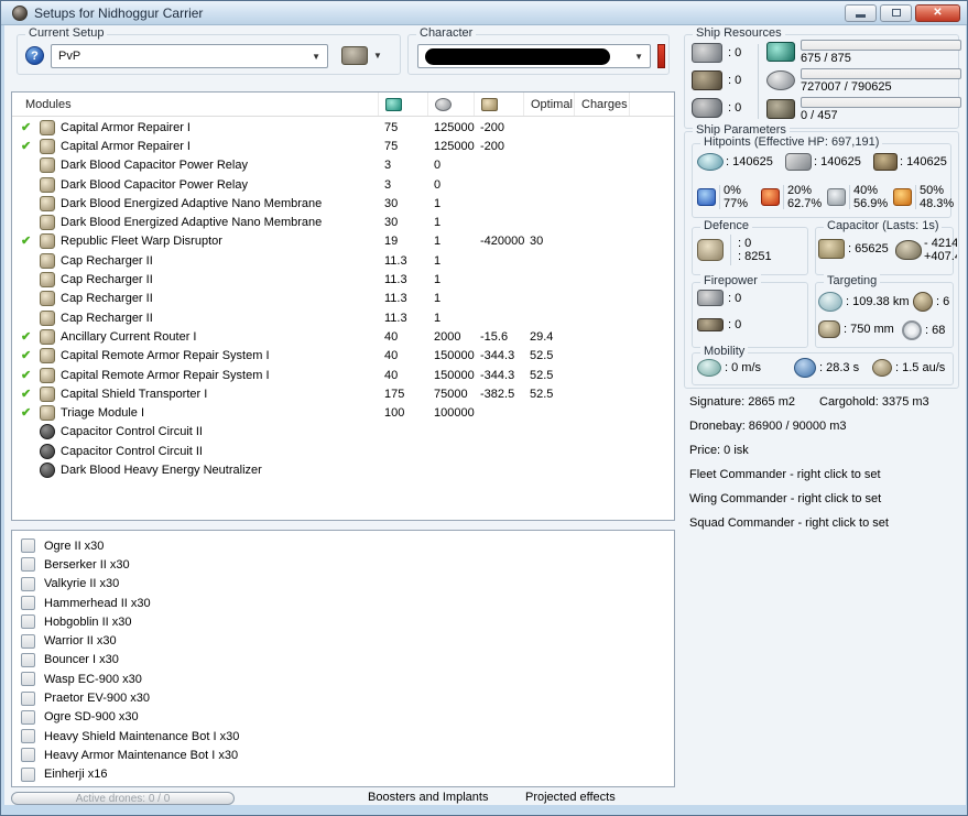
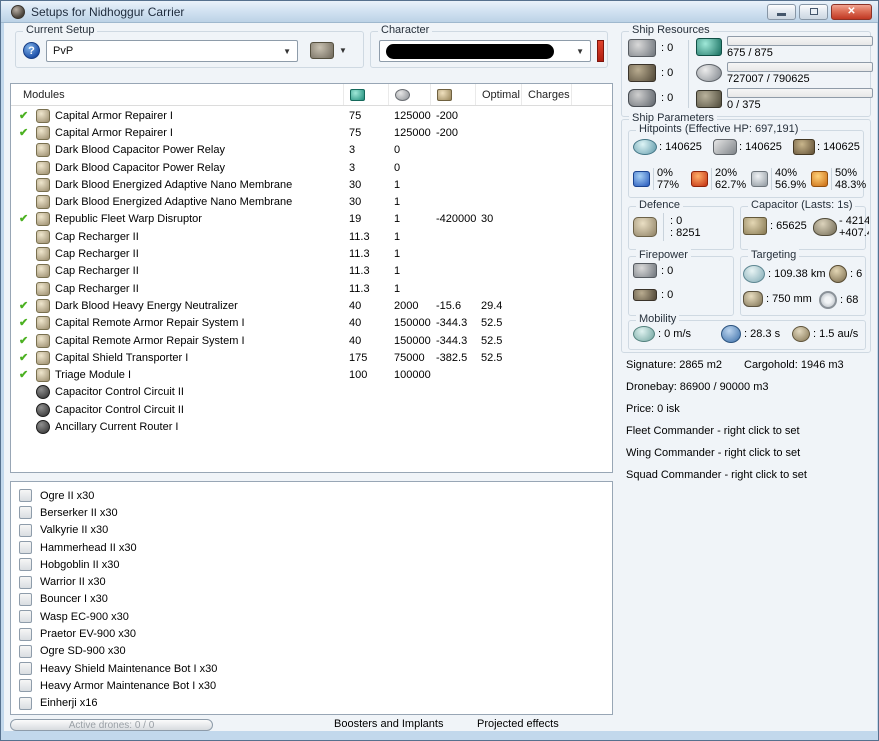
  Setups for Nidhoggur Carrier
  ✕
  Current Setup
  ?
  PvP
  ▼
  ▼
  Character
  ▼
  Modules
  Optimal
  Charges
  ✔
  Capital Armor Repairer I
  75
  125000
  -200
  ✔
  Capital Armor Repairer I
  75
  125000
  -200
  Dark Blood Capacitor Power Relay
  3
  0
  Dark Blood Capacitor Power Relay
  3
  0
  Dark Blood Energized Adaptive Nano Membrane
  30
  1
  Dark Blood Energized Adaptive Nano Membrane
  30
  1
  ✔
  Republic Fleet Warp Disruptor
  19
  1
  -420000
  30
  Cap Recharger II
  11.3
  1
  Cap Recharger II
  11.3
  1
  Cap Recharger II
  11.3
  1
  Cap Recharger II
  11.3
  1
  ✔
- Ancillary Current Router I
+ Dark Blood Heavy Energy Neutralizer
  40
  2000
  -15.6
  29.4
  ✔
  Capital Remote Armor Repair System I
  40
  150000
  -344.3
  52.5
  ✔
  Capital Remote Armor Repair System I
  40
  150000
  -344.3
  52.5
  ✔
  Capital Shield Transporter I
  175
  75000
  -382.5
  52.5
  ✔
  Triage Module I
  100
  100000
  Capacitor Control Circuit II
  Capacitor Control Circuit II
- Dark Blood Heavy Energy Neutralizer
+ Ancillary Current Router I
  Ogre II x30
  Berserker II x30
  Valkyrie II x30
  Hammerhead II x30
  Hobgoblin II x30
  Warrior II x30
  Bouncer I x30
  Wasp EC-900 x30
  Praetor EV-900 x30
  Ogre SD-900 x30
  Heavy Shield Maintenance Bot I x30
  Heavy Armor Maintenance Bot I x30
  Einherji x16
  Active drones: 0 / 0
  Boosters and Implants
  Projected effects
  Ship Resources
  : 0
  : 0
  : 0
  675 / 875
  727007 / 790625
- 0 / 457
+ 0 / 375
  Ship Parameters
  Hitpoints (Effective HP: 697,191)
  : 140625
  : 140625
  : 140625
  0%
  77%
  20%
  62.7%
  40%
  56.9%
  50%
  48.3%
  Defence
  : 0
  : 8251
  Capacitor (Lasts: 1s)
  : 65625
  - 4214
  +407.
  Firepower
  : 0
  : 0
  Targeting
  : 109.38 km
  : 6
  : 750 mm
  : 68
  Mobility
  : 0 m/s
  : 28.3 s
  : 1.5 au/s
  Signature: 2865 m2
- Cargohold: 3375 m3
+ Cargohold: 1946 m3
  Dronebay: 86900 / 90000 m3
  Price: 0 isk
  Fleet Commander - right click to set
  Wing Commander - right click to set
  Squad Commander - right click to set
